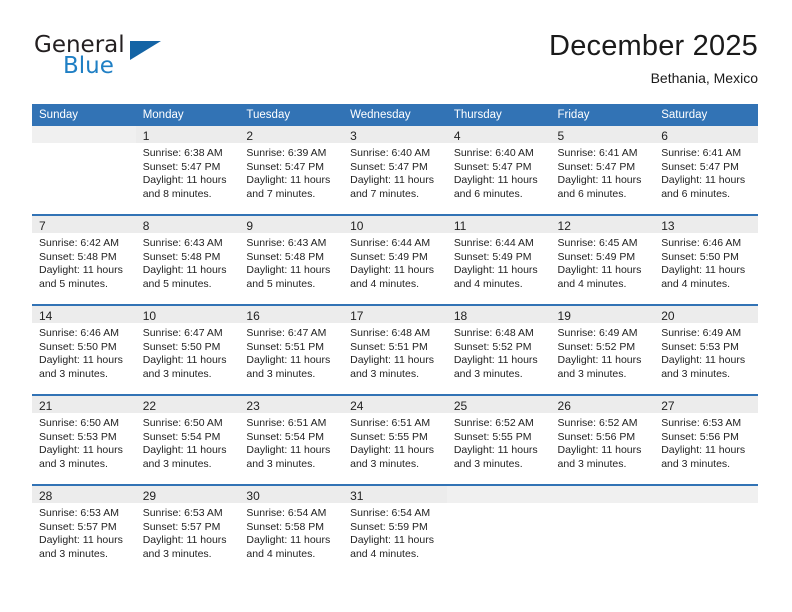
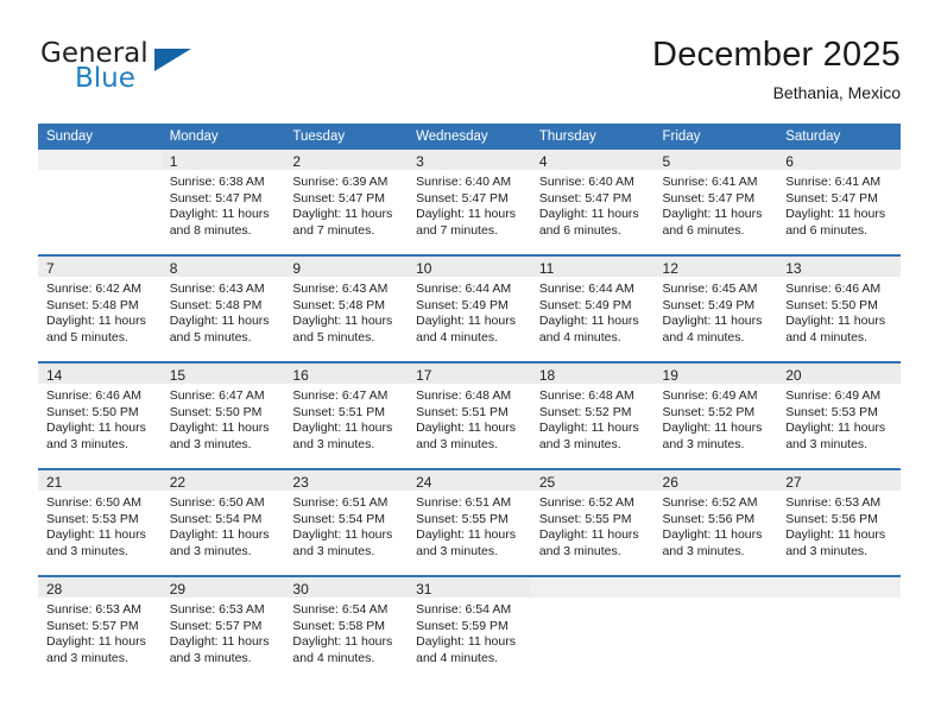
  General
  Blue
  December 2025
  Bethania, Mexico
  Sunday	Monday	Tuesday	Wednesday	Thursday	Friday	Saturday
  	1Sunrise: 6:38 AMSunset: 5:47 PMDaylight: 11 hoursand 8 minutes.	2Sunrise: 6:39 AMSunset: 5:47 PMDaylight: 11 hoursand 7 minutes.	3Sunrise: 6:40 AMSunset: 5:47 PMDaylight: 11 hoursand 7 minutes.	4Sunrise: 6:40 AMSunset: 5:47 PMDaylight: 11 hoursand 6 minutes.	5Sunrise: 6:41 AMSunset: 5:47 PMDaylight: 11 hoursand 6 minutes.	6Sunrise: 6:41 AMSunset: 5:47 PMDaylight: 11 hoursand 6 minutes.
  7Sunrise: 6:42 AMSunset: 5:48 PMDaylight: 11 hoursand 5 minutes.	8Sunrise: 6:43 AMSunset: 5:48 PMDaylight: 11 hoursand 5 minutes.	9Sunrise: 6:43 AMSunset: 5:48 PMDaylight: 11 hoursand 5 minutes.	10Sunrise: 6:44 AMSunset: 5:49 PMDaylight: 11 hoursand 4 minutes.	11Sunrise: 6:44 AMSunset: 5:49 PMDaylight: 11 hoursand 4 minutes.	12Sunrise: 6:45 AMSunset: 5:49 PMDaylight: 11 hoursand 4 minutes.	13Sunrise: 6:46 AMSunset: 5:50 PMDaylight: 11 hoursand 4 minutes.
- 14Sunrise: 6:46 AMSunset: 5:50 PMDaylight: 11 hoursand 3 minutes.	10Sunrise: 6:47 AMSunset: 5:50 PMDaylight: 11 hoursand 3 minutes.	16Sunrise: 6:47 AMSunset: 5:51 PMDaylight: 11 hoursand 3 minutes.	17Sunrise: 6:48 AMSunset: 5:51 PMDaylight: 11 hoursand 3 minutes.	18Sunrise: 6:48 AMSunset: 5:52 PMDaylight: 11 hoursand 3 minutes.	19Sunrise: 6:49 AMSunset: 5:52 PMDaylight: 11 hoursand 3 minutes.	20Sunrise: 6:49 AMSunset: 5:53 PMDaylight: 11 hoursand 3 minutes.
+ 14Sunrise: 6:46 AMSunset: 5:50 PMDaylight: 11 hoursand 3 minutes.	15Sunrise: 6:47 AMSunset: 5:50 PMDaylight: 11 hoursand 3 minutes.	16Sunrise: 6:47 AMSunset: 5:51 PMDaylight: 11 hoursand 3 minutes.	17Sunrise: 6:48 AMSunset: 5:51 PMDaylight: 11 hoursand 3 minutes.	18Sunrise: 6:48 AMSunset: 5:52 PMDaylight: 11 hoursand 3 minutes.	19Sunrise: 6:49 AMSunset: 5:52 PMDaylight: 11 hoursand 3 minutes.	20Sunrise: 6:49 AMSunset: 5:53 PMDaylight: 11 hoursand 3 minutes.
  21Sunrise: 6:50 AMSunset: 5:53 PMDaylight: 11 hoursand 3 minutes.	22Sunrise: 6:50 AMSunset: 5:54 PMDaylight: 11 hoursand 3 minutes.	23Sunrise: 6:51 AMSunset: 5:54 PMDaylight: 11 hoursand 3 minutes.	24Sunrise: 6:51 AMSunset: 5:55 PMDaylight: 11 hoursand 3 minutes.	25Sunrise: 6:52 AMSunset: 5:55 PMDaylight: 11 hoursand 3 minutes.	26Sunrise: 6:52 AMSunset: 5:56 PMDaylight: 11 hoursand 3 minutes.	27Sunrise: 6:53 AMSunset: 5:56 PMDaylight: 11 hoursand 3 minutes.
  28Sunrise: 6:53 AMSunset: 5:57 PMDaylight: 11 hoursand 3 minutes.	29Sunrise: 6:53 AMSunset: 5:57 PMDaylight: 11 hoursand 3 minutes.	30Sunrise: 6:54 AMSunset: 5:58 PMDaylight: 11 hoursand 4 minutes.	31Sunrise: 6:54 AMSunset: 5:59 PMDaylight: 11 hoursand 4 minutes.
